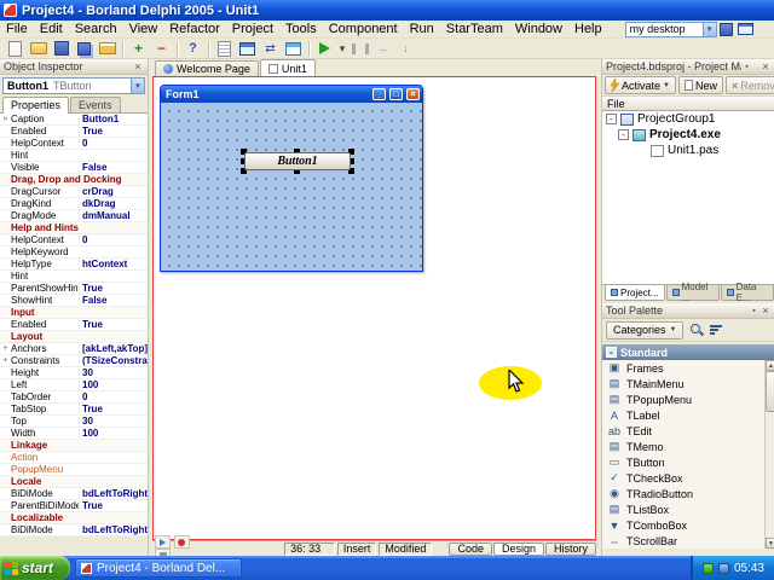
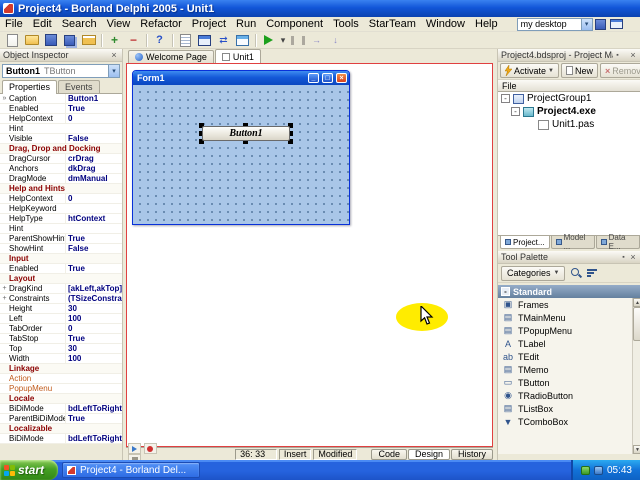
  Project4 - Borland Delphi 2005 - Unit1
  File
  Edit
  Search
  View
  Refactor
  Project
- Tools
+ Run
  Component
- Run
+ Tools
  StarTeam
  Window
  Help
  my desktop
  Object Inspector
  ×
  Button1
  TButton
  Properties
  Events
  Caption
  Button1
  Enabled
  True
  HelpContext
  0
  Hint
  Visible
  False
  Drag, Drop and Docking
  DragCursor
  crDrag
- DragKind
+ Anchors
  dkDrag
  DragMode
  dmManual
  Help and Hints
  HelpContext
  0
  HelpKeyword
  HelpType
  htContext
  Hint
  ParentShowHin
  True
  ShowHint
  False
  Input
  Enabled
  True
  Layout
- Anchors
+ DragKind
  [akLeft,akTop]
  Constraints
  (TSizeConstra
  Height
  30
  Left
  100
  TabOrder
  0
  TabStop
  True
  Top
  30
  Width
  100
  Linkage
  Action
  PopupMenu
  Locale
  BiDiMode
  bdLeftToRight
  ParentBiDiMod
  True
  Localizable
  BiDiMode
  bdLeftToRight
  Welcome Page
  Unit1
  Form1
  Button1
  36: 33
  Insert
  Modified
  Code
  Design
  History
  Project4.bdsproj - Project M
  ×
  Activate
  New
  ×
  Remov
  File
  -
  ProjectGroup1
  -
  Project4.exe
  Unit1.pas
  Project...
  Model ...
  Data E...
  Tool Palette
  ×
  Categories
  -
  Standard
  ▣
  Frames
  ▤
  TMainMenu
  ▤
  TPopupMenu
  A
  TLabel
  ab
  TEdit
  ▤
  TMemo
  ▭
  TButton
- ✓
- TCheckBox
  ◉
  TRadioButton
  ▤
  TListBox
  ▼
  TComboBox
- ⇔
- TScrollBar
  start
  Project4 - Borland Del...
  05:43
